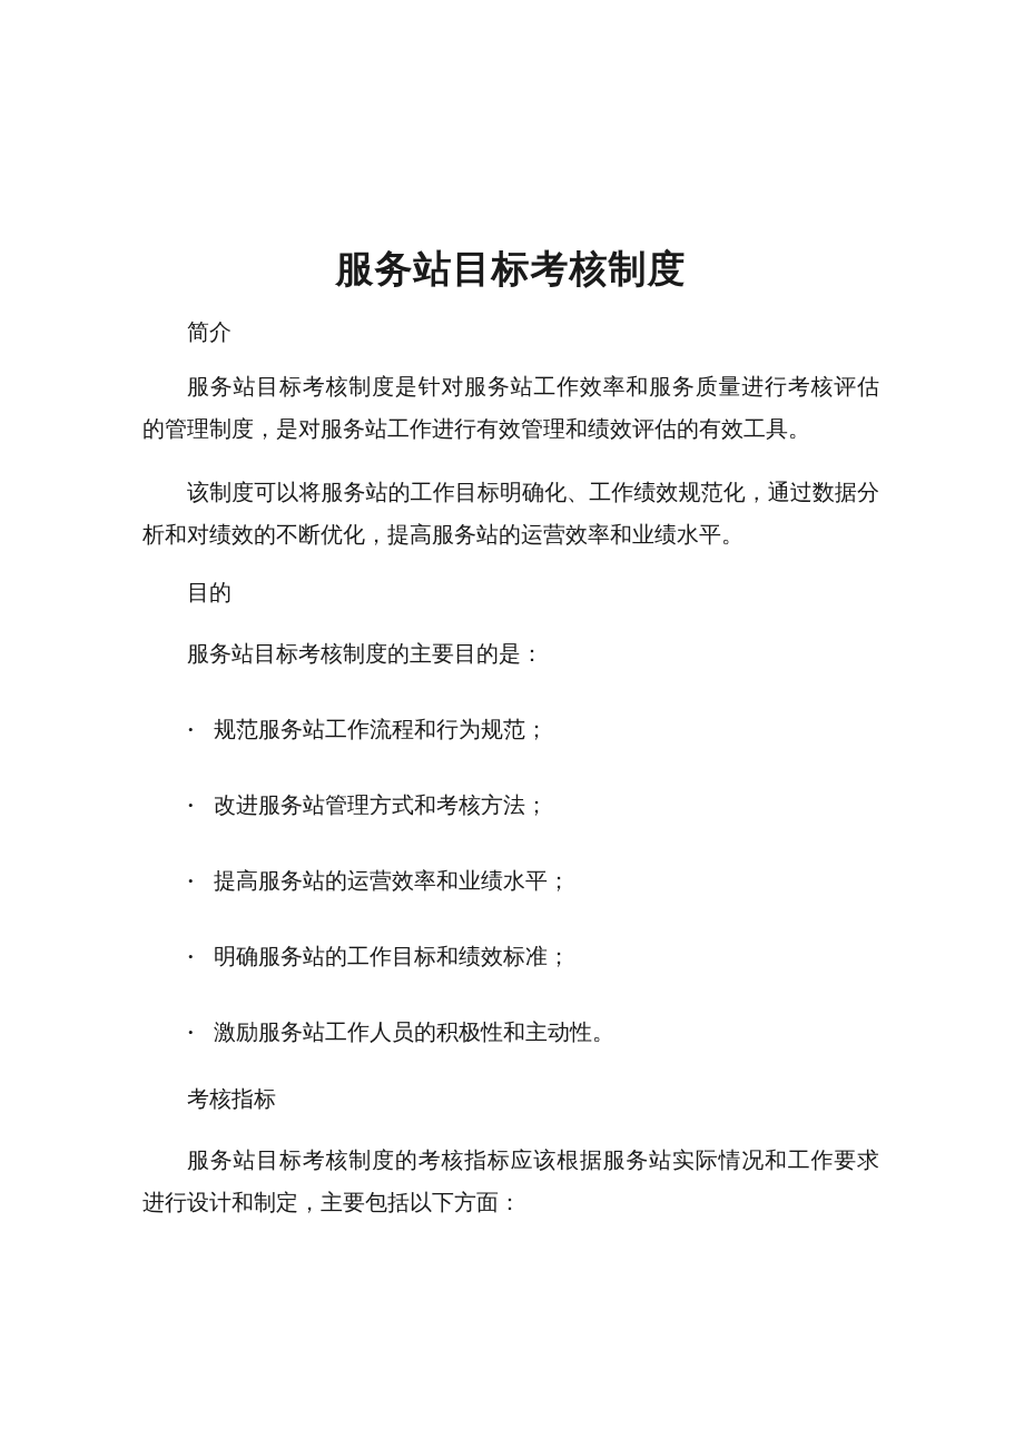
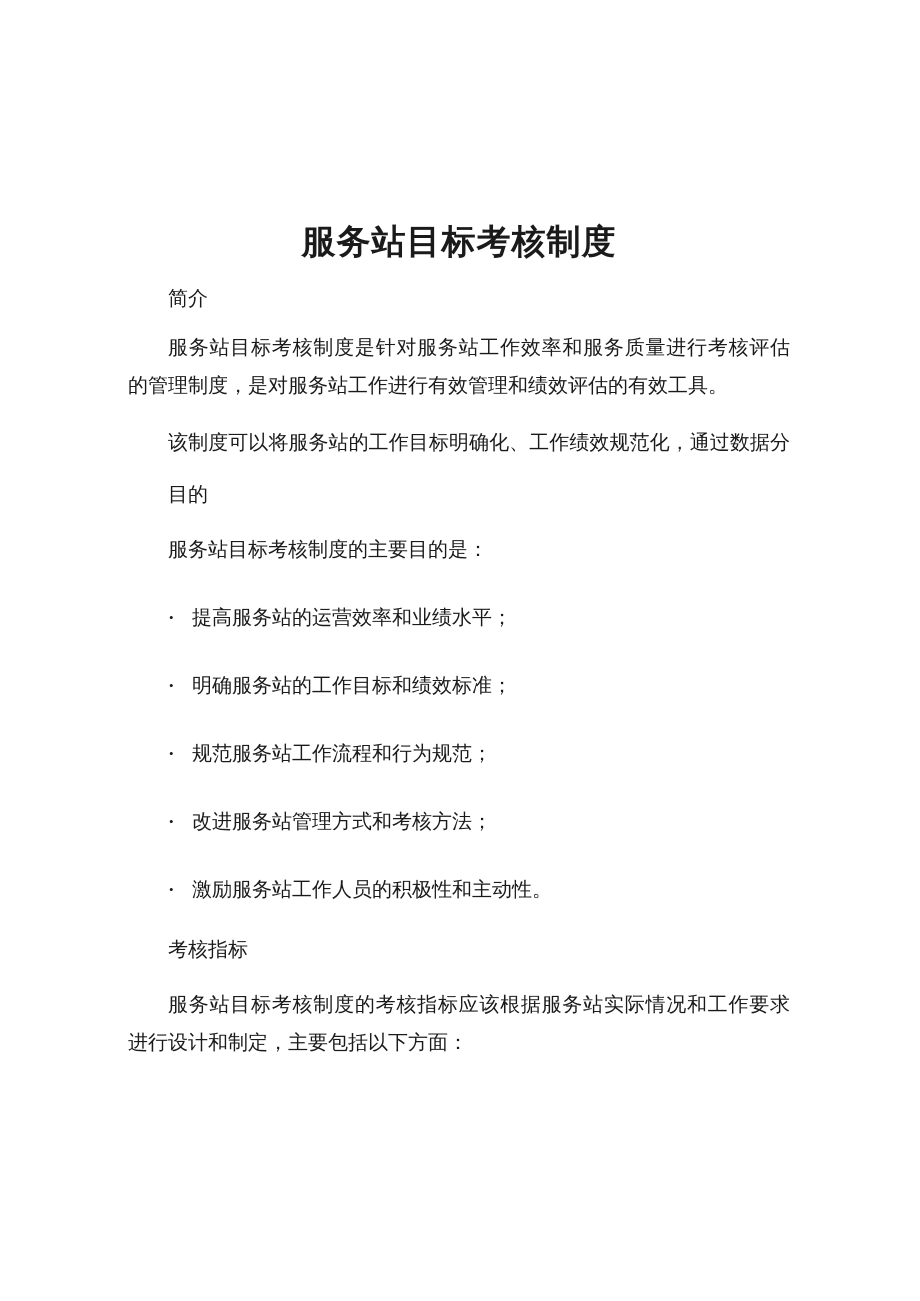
  服务站目标考核制度
  简介
  服务站目标考核制度是针对服务站工作效率和服务质量进行考核评估
  的管理制度，是对服务站工作进行有效管理和绩效评估的有效工具。
  该制度可以将服务站的工作目标明确化、工作绩效规范化，通过数据分
- 析和对绩效的不断优化，提高服务站的运营效率和业绩水平。
  目的
  服务站目标考核制度的主要目的是：
  •
- 规范服务站工作流程和行为规范；
+ 提高服务站的运营效率和业绩水平；
  •
- 改进服务站管理方式和考核方法；
+ 明确服务站的工作目标和绩效标准；
  •
- 提高服务站的运营效率和业绩水平；
+ 规范服务站工作流程和行为规范；
  •
- 明确服务站的工作目标和绩效标准；
+ 改进服务站管理方式和考核方法；
  •
  激励服务站工作人员的积极性和主动性。
  考核指标
  服务站目标考核制度的考核指标应该根据服务站实际情况和工作要求
  进行设计和制定，主要包括以下方面：
